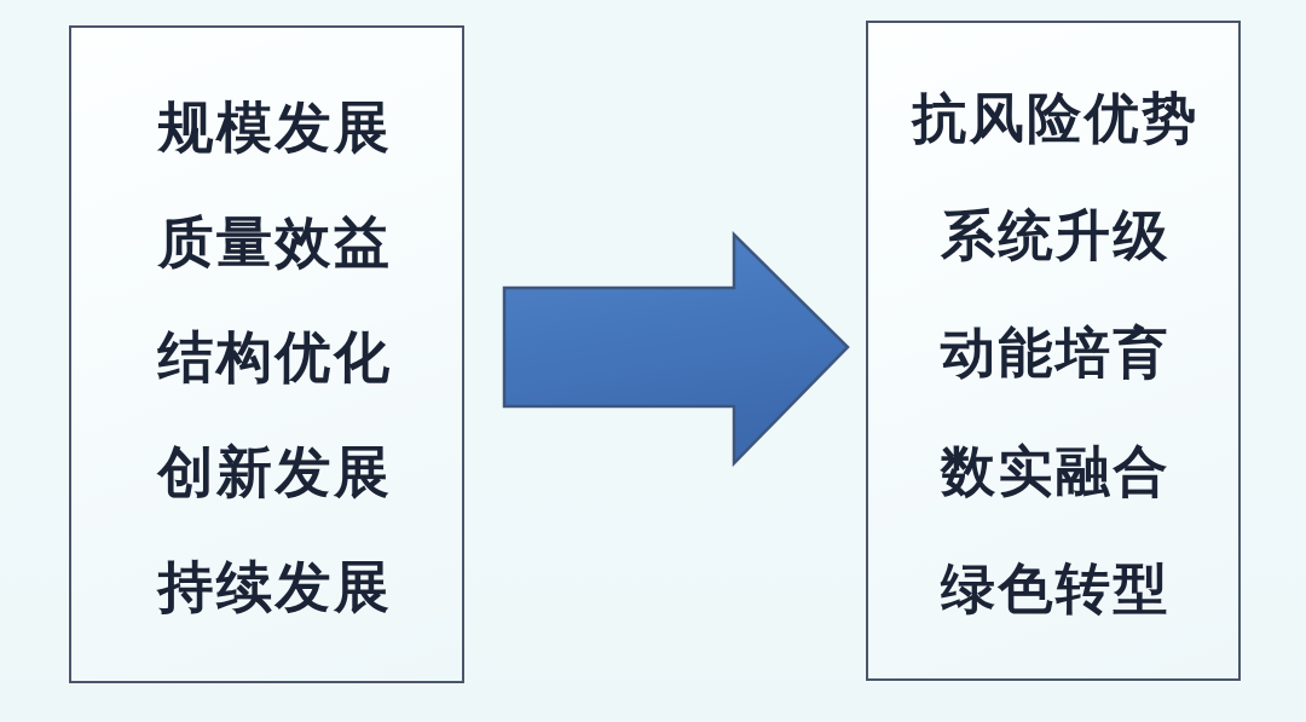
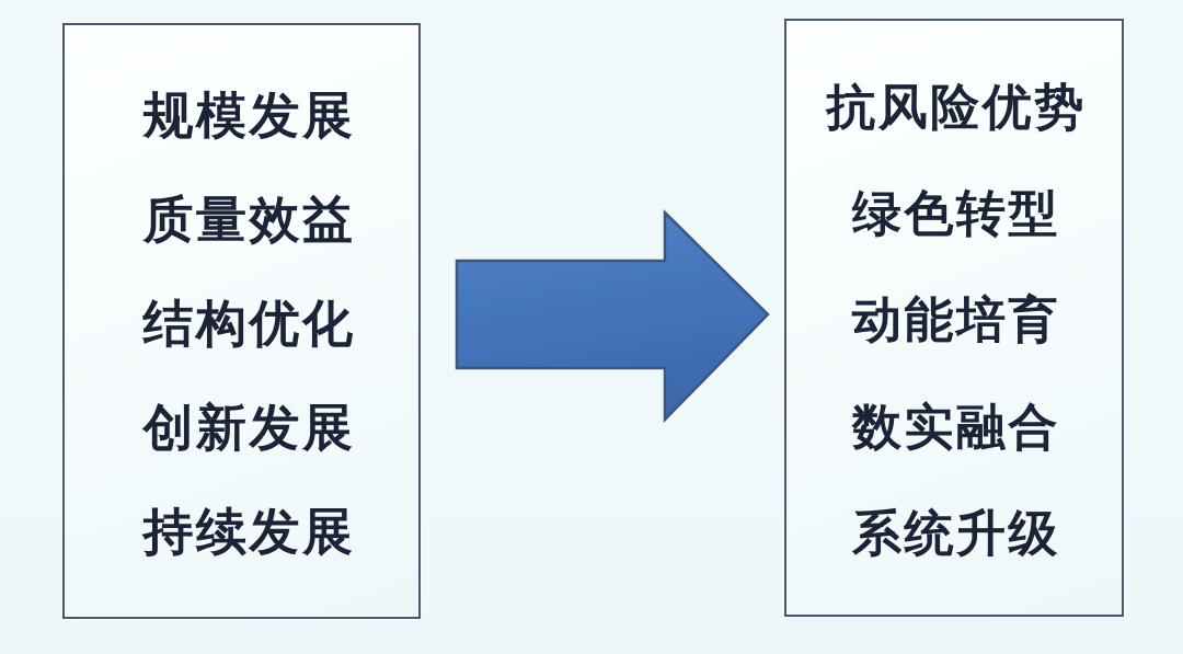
  规模发展
  质量效益
  结构优化
  创新发展
  持续发展
  抗风险优势
- 系统升级
+ 绿色转型
  动能培育
  数实融合
- 绿色转型
+ 系统升级
